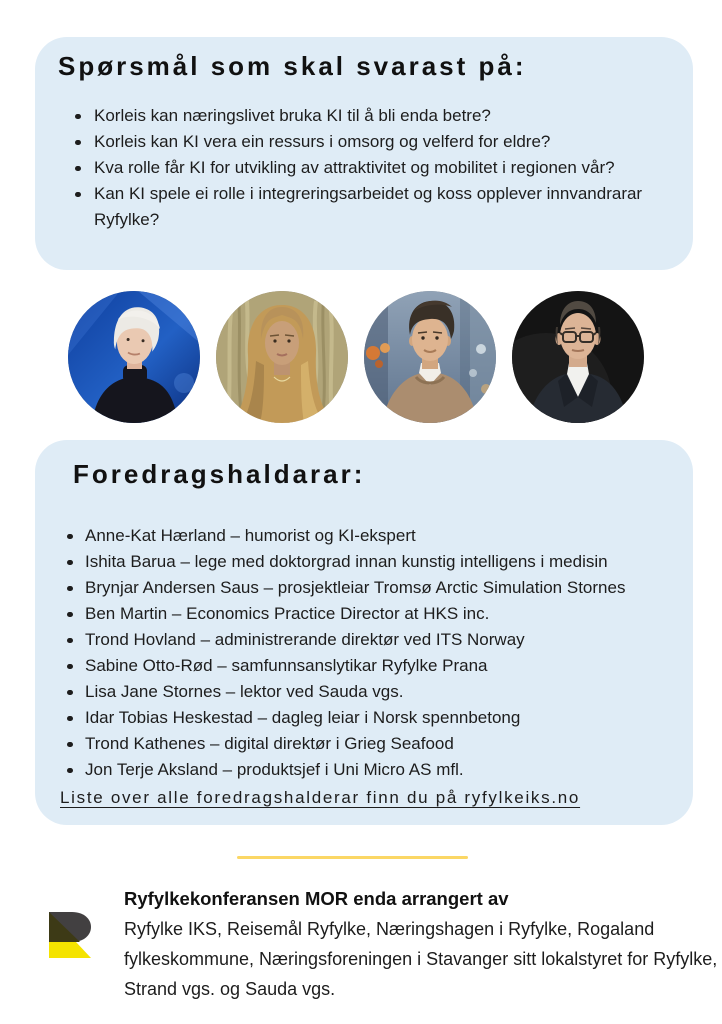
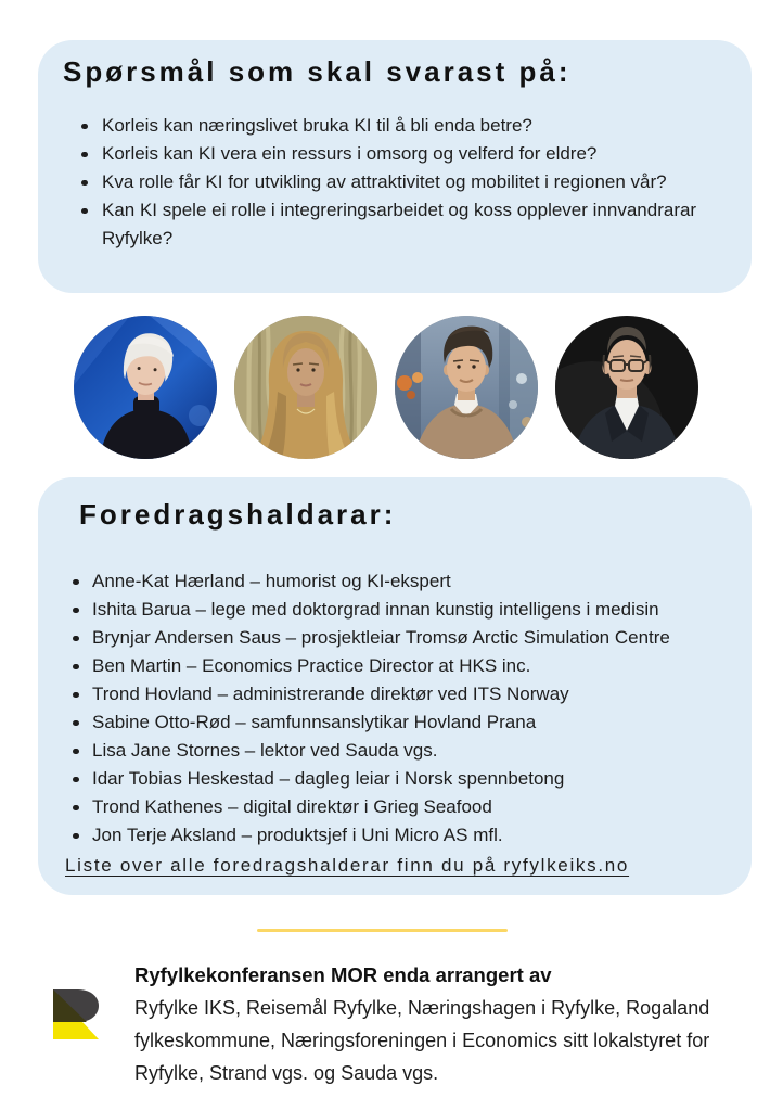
  Spørsmål som skal svarast på:
  Korleis kan næringslivet bruka KI til å bli enda betre?
  Korleis kan KI vera ein ressurs i omsorg og velferd for eldre?
  Kva rolle får KI for utvikling av attraktivitet og mobilitet i regionen vår?
  Kan KI spele ei rolle i integreringsarbeidet og koss opplever innvandrarar Ryfylke?
  Foredragshaldarar:
  Anne-Kat Hærland – humorist og KI-ekspert
  Ishita Barua – lege med doktorgrad innan kunstig intelligens i medisin
- Brynjar Andersen Saus – prosjektleiar Tromsø Arctic Simulation Stornes
+ Brynjar Andersen Saus – prosjektleiar Tromsø Arctic Simulation Centre
  Ben Martin – Economics Practice Director at HKS inc.
  Trond Hovland – administrerande direktør ved ITS Norway
- Sabine Otto-Rød – samfunnsanslytikar Ryfylke Prana
+ Sabine Otto-Rød – samfunnsanslytikar Hovland Prana
  Lisa Jane Stornes – lektor ved Sauda vgs.
  Idar Tobias Heskestad – dagleg leiar i Norsk spennbetong
  Trond Kathenes – digital direktør i Grieg Seafood
  Jon Terje Aksland – produktsjef i Uni Micro AS mfl.
  Liste over alle foredragshalderar finn du på ryfylkeiks.no
  Ryfylkekonferansen MOR enda arrangert av
- Ryfylke IKS, Reisemål Ryfylke, Næringshagen i Ryfylke, Rogaland fylkeskommune, Næringsforeningen i Stavanger sitt lokalstyret for Ryfylke, Strand vgs. og Sauda vgs.
+ Ryfylke IKS, Reisemål Ryfylke, Næringshagen i Ryfylke, Rogaland fylkeskommune, Næringsforeningen i Economics sitt lokalstyret for Ryfylke, Strand vgs. og Sauda vgs.
